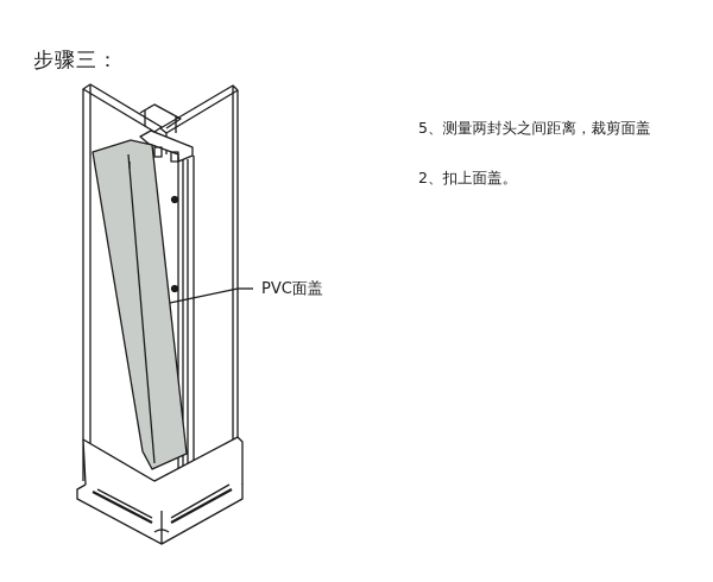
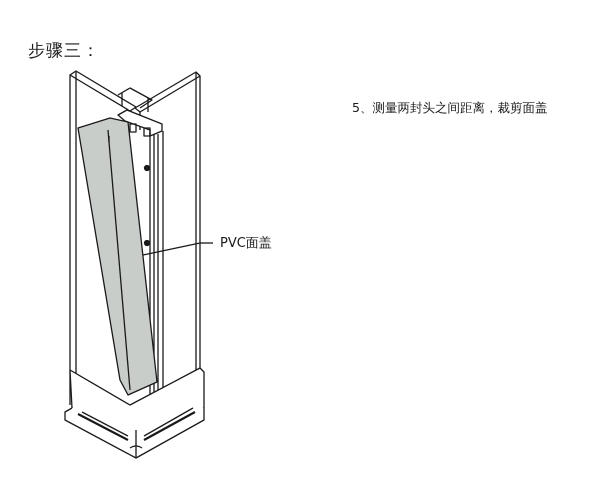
  步骤三：
  PVC面盖
  5、测量两封头之间距离，裁剪面盖
- 2、扣上面盖。
